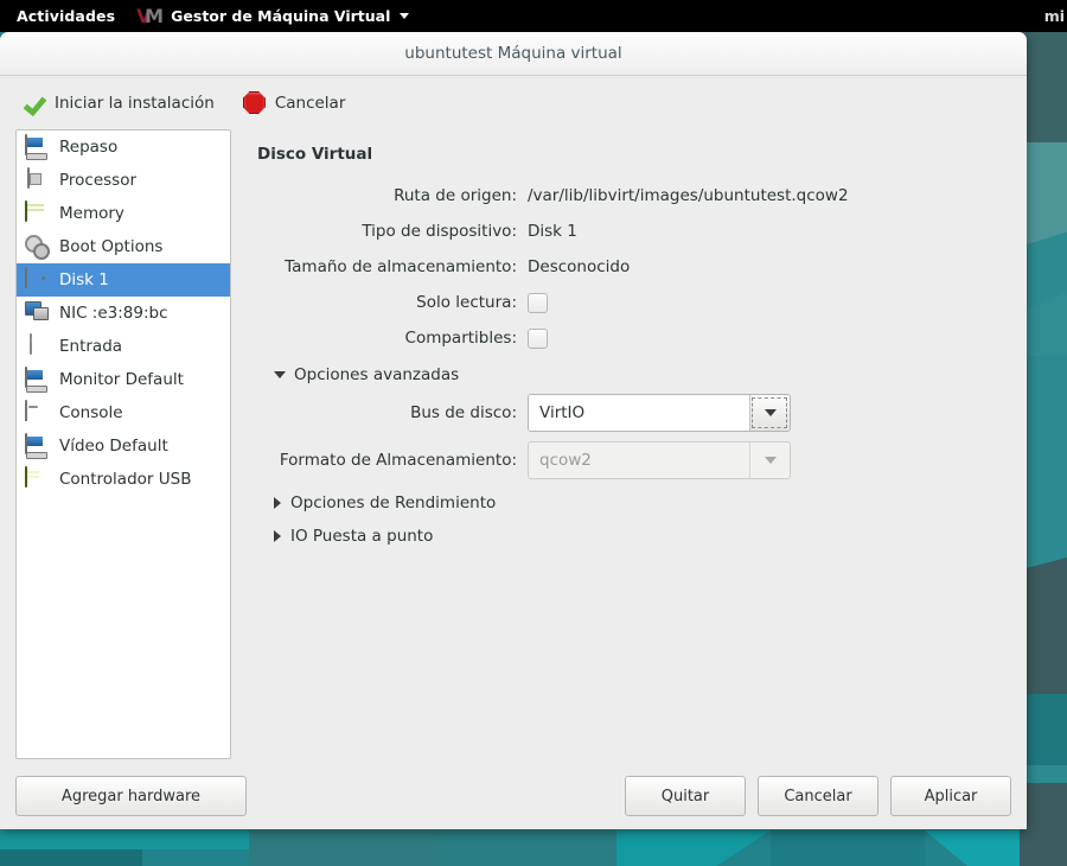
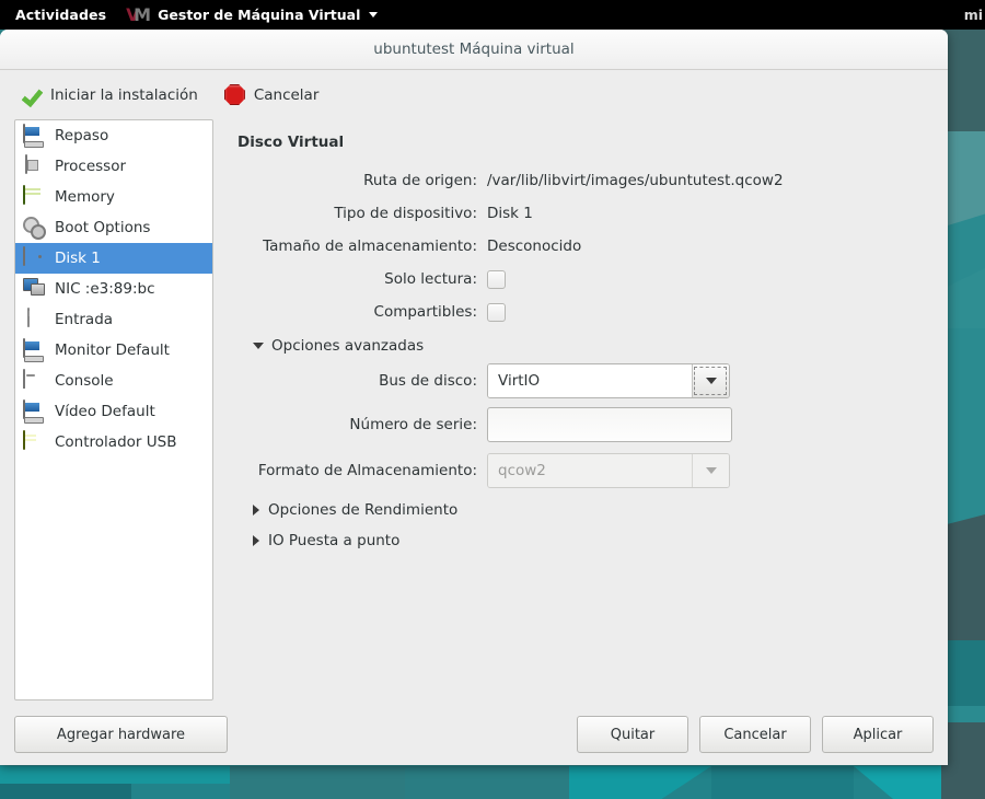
  Actividades
  V
  M
  Gestor de Máquina Virtual
  mi
  ubuntutest Máquina virtual
  Iniciar la instalación
  Cancelar
  Repaso
  Processor
  Memory
  Boot Options
  Disk 1
  NIC :e3:89:bc
  Entrada
  Monitor Default
  Console
  Vídeo Default
  Controlador USB
  Disco Virtual
  Ruta de origen:
  /var/lib/libvirt/images/ubuntutest.qcow2
  Tipo de dispositivo:
  Disk 1
  Tamaño de almacenamiento:
  Desconocido
  Solo lectura:
  Compartibles:
  Opciones avanzadas
  Bus de disco:
  VirtIO
+ Número de serie:
  Formato de Almacenamiento:
  qcow2
  Opciones de Rendimiento
  IO Puesta a punto
  Agregar hardware
  Quitar
  Cancelar
  Aplicar
